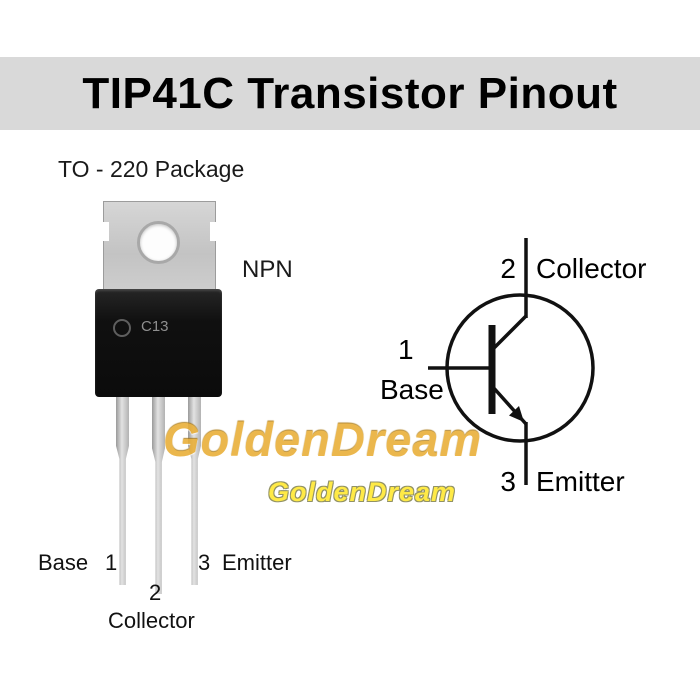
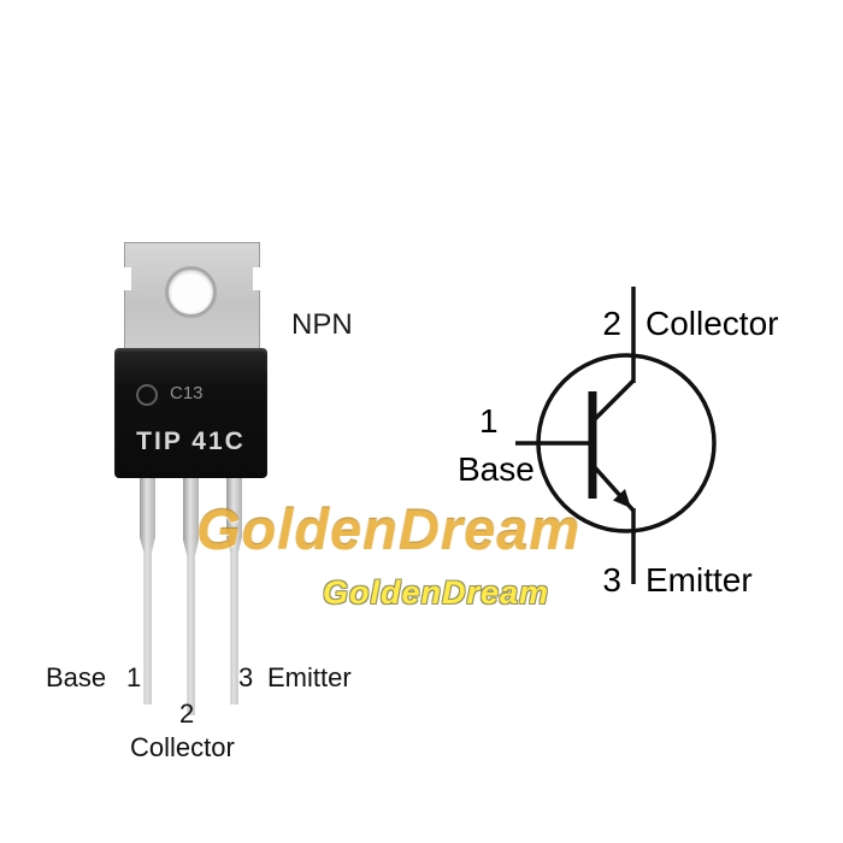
- TIP41C Transistor Pinout
- TO - 220 Package
  NPN
  C13
+ TIP 41C
  Base
  1
  3
  Emitter
  2
  Collector
  GoldenDream
  GoldenDream
  2
  Collector
  1
  Base
  3
  Emitter
